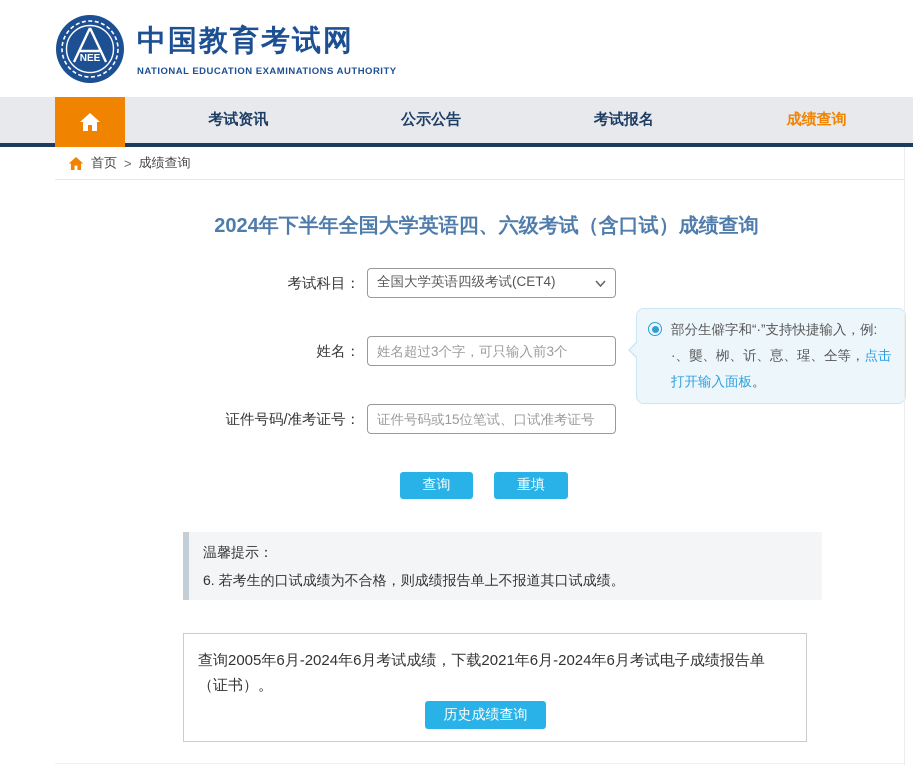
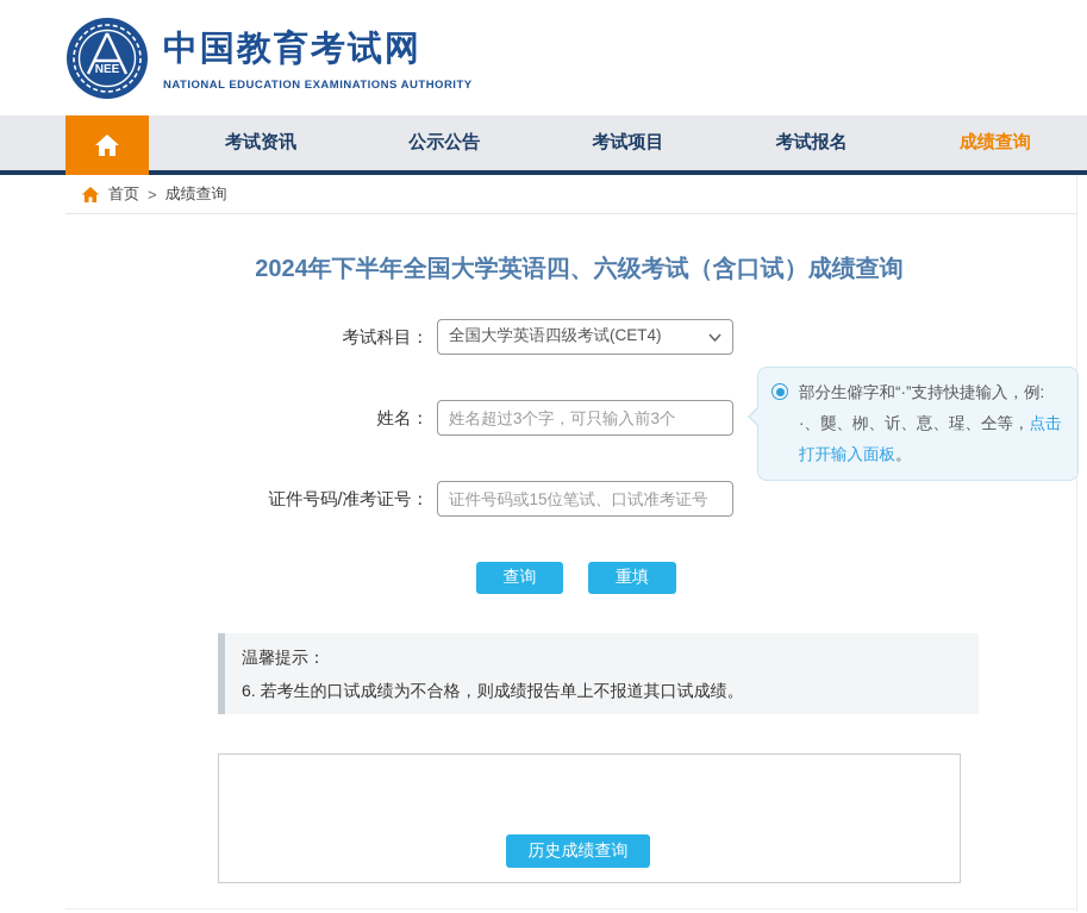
  NEE
  中国教育考试网
  NATIONAL EDUCATION EXAMINATIONS AUTHORITY
  考试资讯
  公示公告
+ 考试项目
  考试报名
  成绩查询
  首页
  >
  成绩查询
  2024年下半年全国大学英语四、六级考试（含口试）成绩查询
  考试科目：
  全国大学英语四级考试(CET4)
  姓名：
  姓名超过3个字，可只输入前3个
  部分生僻字和“·”支持快捷输入，例: ·、龑、栁、䜣、恴、瑆、仝等，点击打开输入面板。
  证件号码/准考证号：
  证件号码或15位笔试、口试准考证号
  查询
  重填
  温馨提示：
  6. 若考生的口试成绩为不合格，则成绩报告单上不报道其口试成绩。
- 查询2005年6月-2024年6月考试成绩，下载2021年6月-2024年6月考试电子成绩报告单（证书）。
  历史成绩查询
